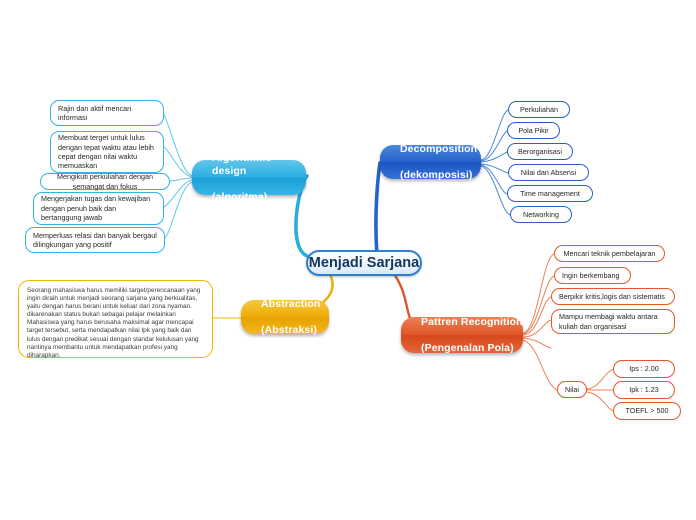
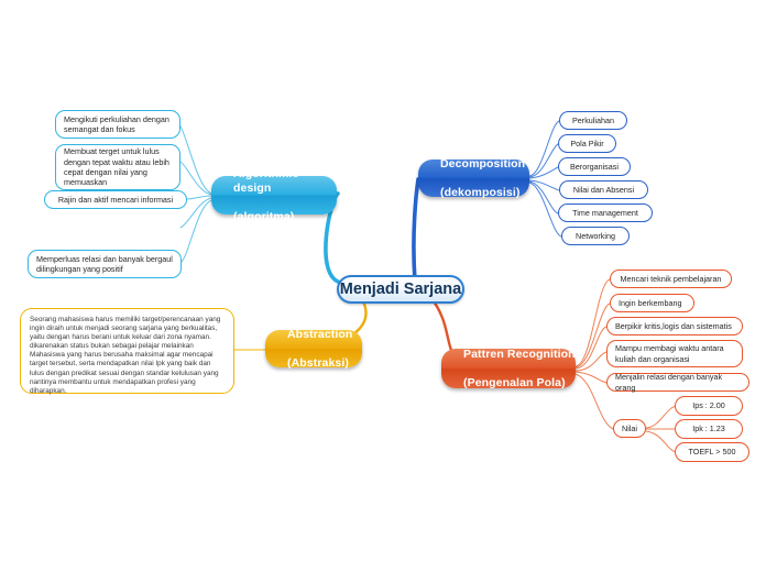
  Menjadi Sarjana
  Algorithmic design
  (algoritma)
  Decomposition
  (dekomposisi)
  Pattren Recognition
  (Pengenalan Pola)
  Abstraction
  (Abstraksi)
- Rajin dan aktif mencari informasi
+ Mengikuti perkuliahan dengan semangat dan fokus
- Membuat terget untuk lulus dengan tepat waktu atau lebih cepat dengan nilai waktu memuaskan
+ Membuat terget untuk lulus dengan tepat waktu atau lebih cepat dengan nilai yang memuaskan
- Mengikuti perkuliahan dengan semangat dan fokus
+ Rajin dan aktif mencari informasi
- Mengerjakan tugas dan kewajiban dengan penuh baik dan bertanggung jawab
  Memperluas relasi dan banyak bergaul dilingkungan yang positif
  Perkuliahan
  Pola Pikir
  Berorganisasi
  Nilai dan Absensi
  Time management
  Networking
  Mencari teknik pembelajaran
  Ingin berkembang
  Berpikir kritis,logis dan sistematis
  Mampu membagi waktu antara kuliah dan organisasi
+ Menjalin relasi dengan banyak orang
  Nilai
  Ips : 2.00
  Ipk : 1.23
  TOEFL > 500
